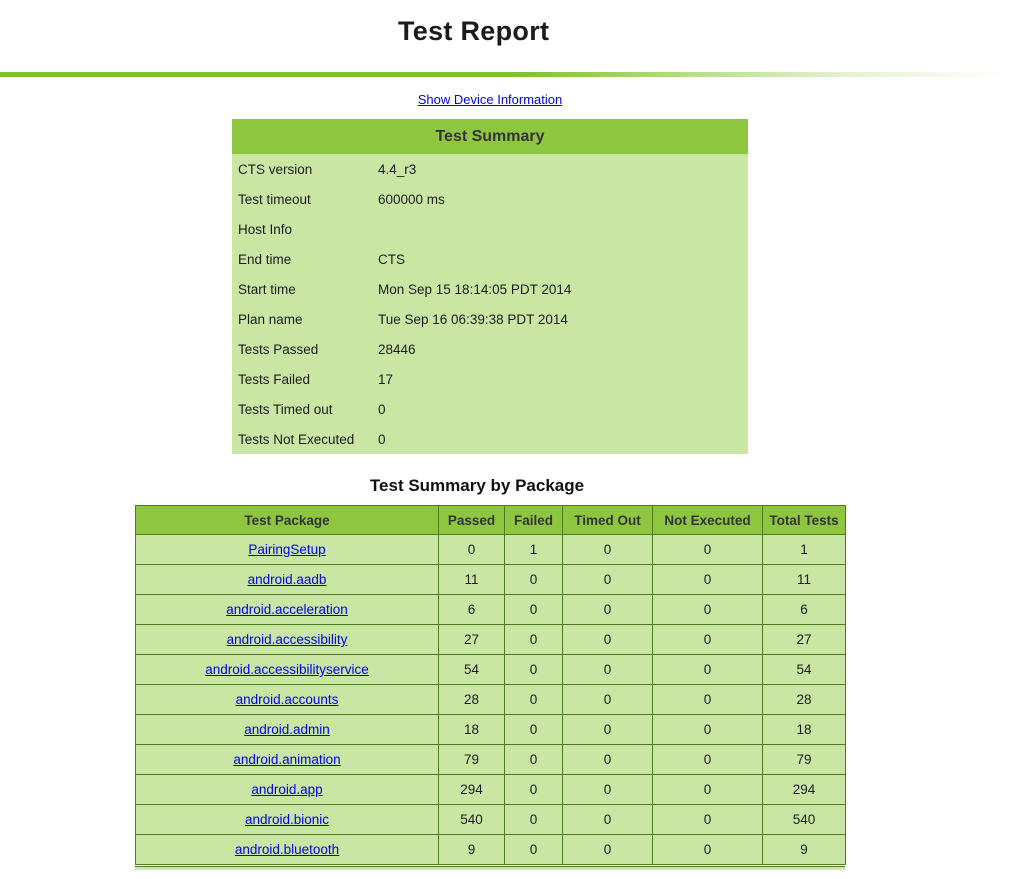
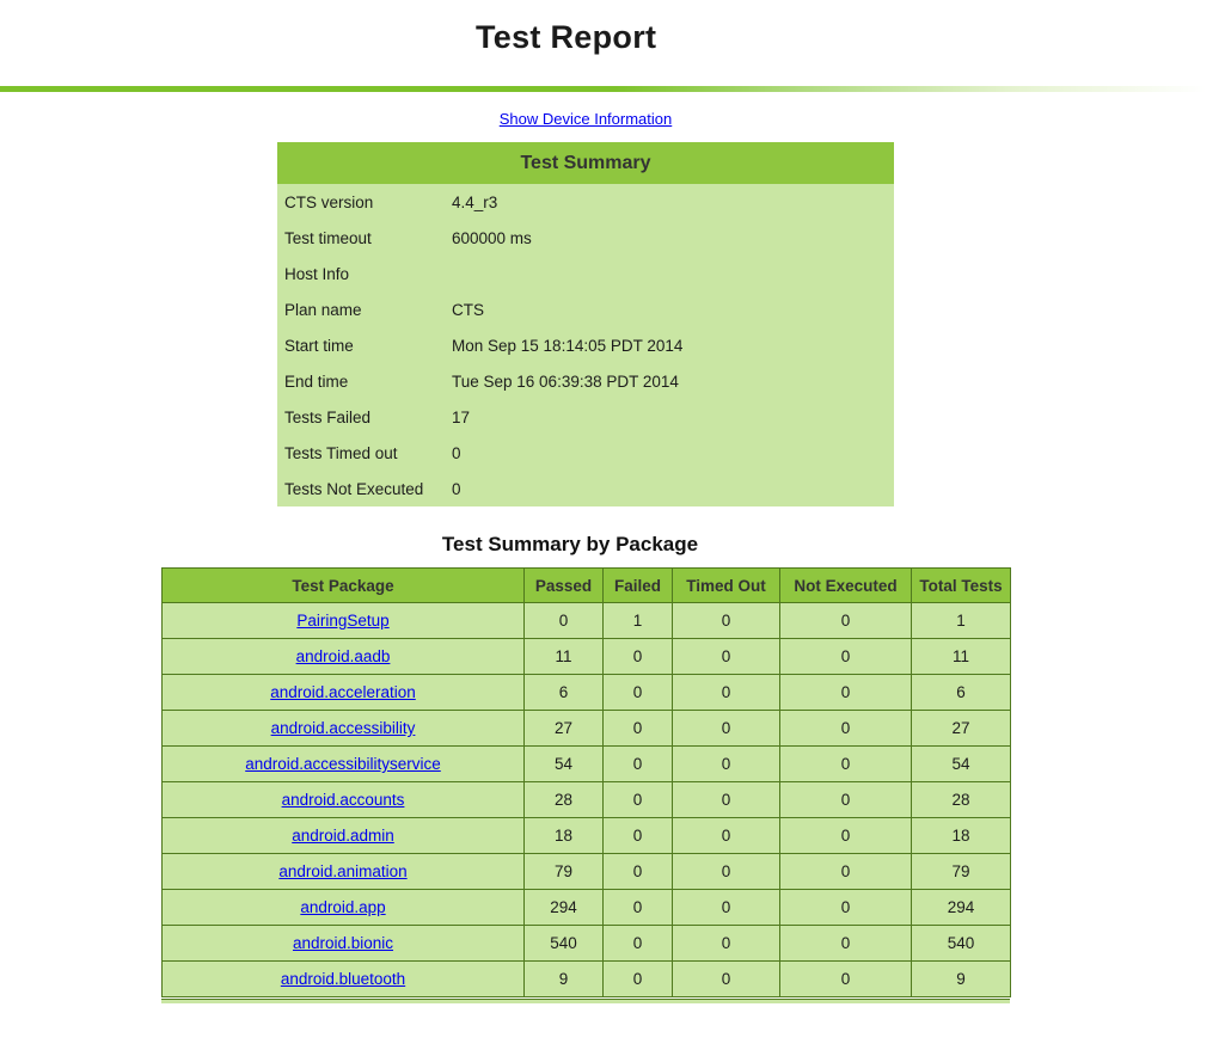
  Test Report
  Show Device Information
  Test Summary
  CTS version
  4.4_r3
  Test timeout
  600000 ms
  Host Info
- End time
+ Plan name
  CTS
  Start time
  Mon Sep 15 18:14:05 PDT 2014
- Plan name
+ End time
  Tue Sep 16 06:39:38 PDT 2014
- Tests Passed
- 28446
  Tests Failed
  17
  Tests Timed out
  0
  Tests Not Executed
  0
  Test Summary by Package
  Test Package	Passed	Failed	Timed Out	Not Executed	Total Tests
  PairingSetup	0	1	0	0	1
  android.aadb	11	0	0	0	11
  android.acceleration	6	0	0	0	6
  android.accessibility	27	0	0	0	27
  android.accessibilityservice	54	0	0	0	54
  android.accounts	28	0	0	0	28
  android.admin	18	0	0	0	18
  android.animation	79	0	0	0	79
  android.app	294	0	0	0	294
  android.bionic	540	0	0	0	540
  android.bluetooth	9	0	0	0	9
